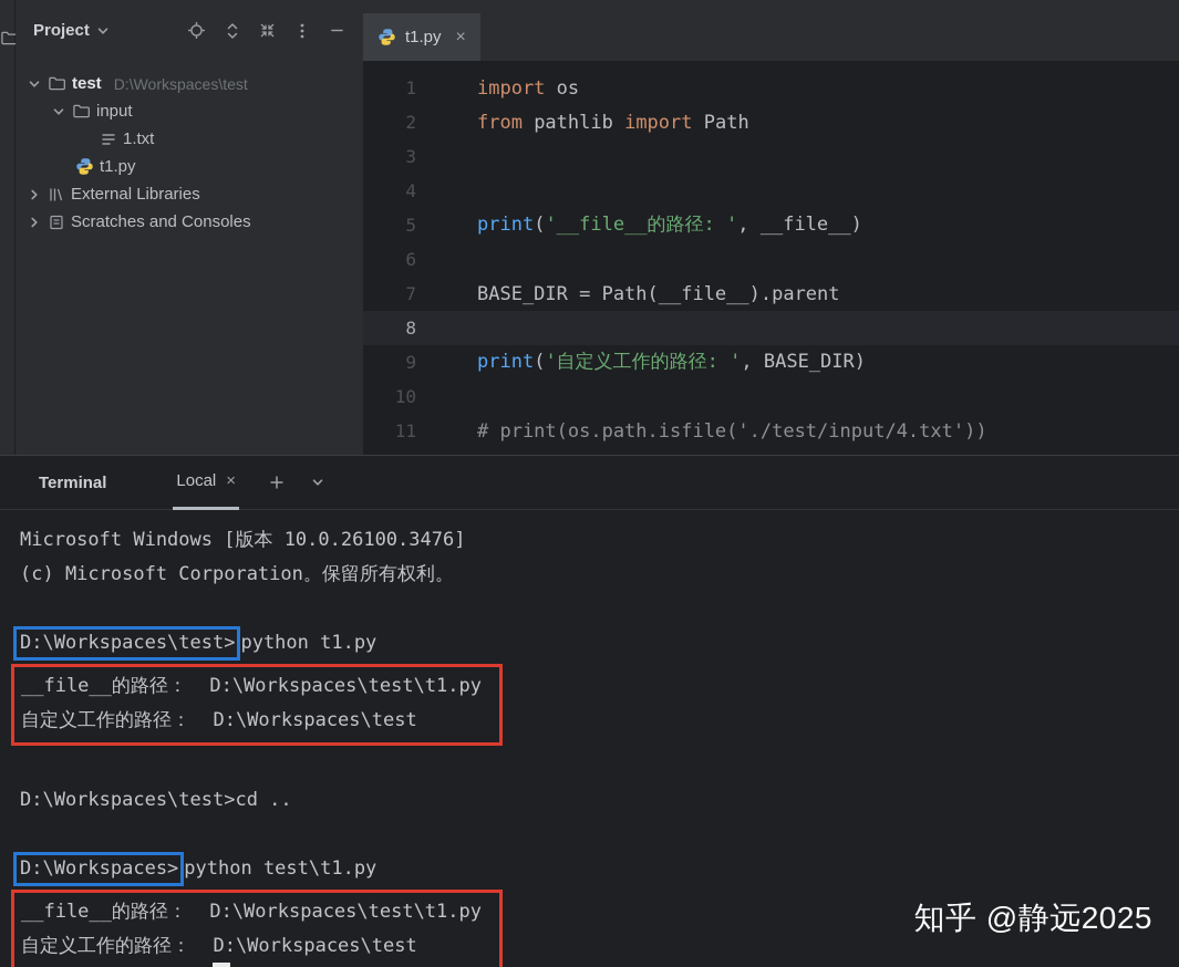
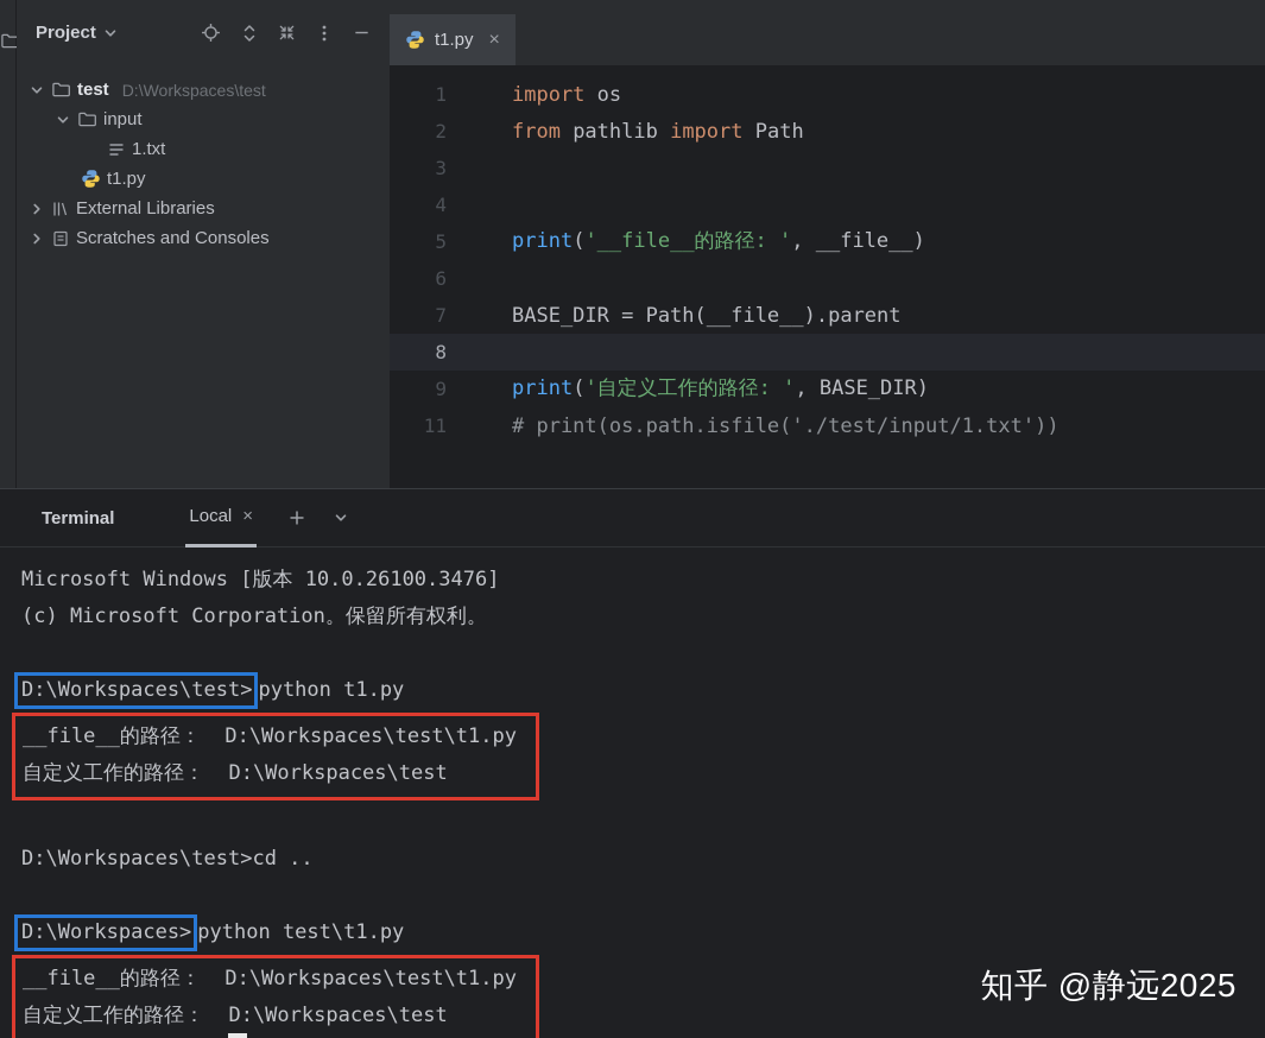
  Project
  test
  D:\Workspaces\test
  input
  1.txt
  t1.py
  External Libraries
  Scratches and Consoles
  t1.py
  ×
  1
  import os
  2
  from pathlib import Path
  3
  4
  5
  print('__file__的路径: ', __file__)
  6
  7
  BASE_DIR = Path(__file__).parent
  8
  9
  print('自定义工作的路径: ', BASE_DIR)
- 10
  11
- # print(os.path.isfile('./test/input/4.txt'))
+ # print(os.path.isfile('./test/input/1.txt'))
  Terminal
  Local
  ×
  Microsoft Windows [版本 10.0.26100.3476]
  (c) Microsoft Corporation。保留所有权利。
  D:\Workspaces\test> python t1.py
  __file__的路径： D:\Workspaces\test\t1.py
  自定义工作的路径： D:\Workspaces\test
  D:\Workspaces\test>cd ..
  D:\Workspaces> python test\t1.py
  __file__的路径： D:\Workspaces\test\t1.py
  自定义工作的路径： D:\Workspaces\test
  知乎 @静远2025
